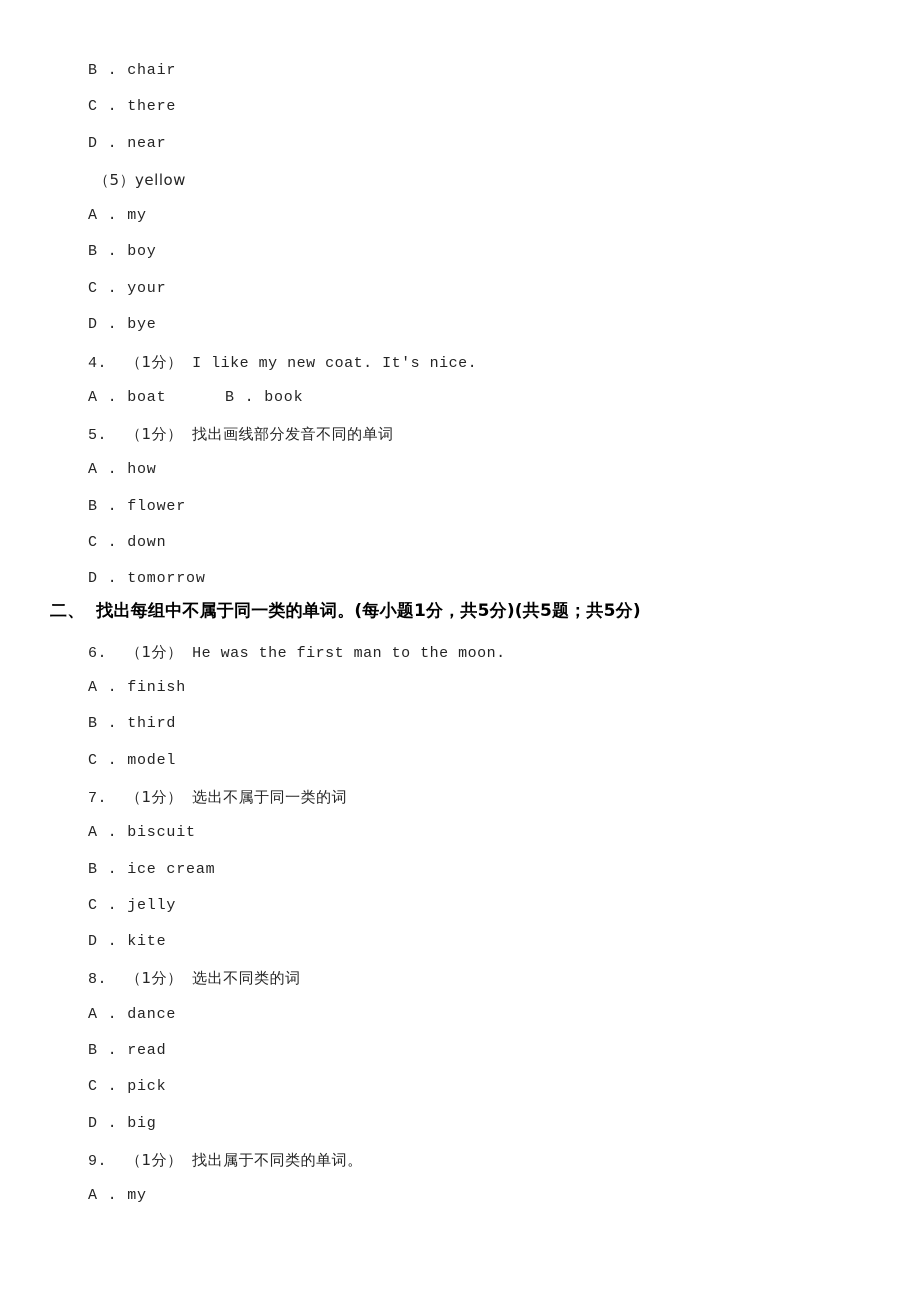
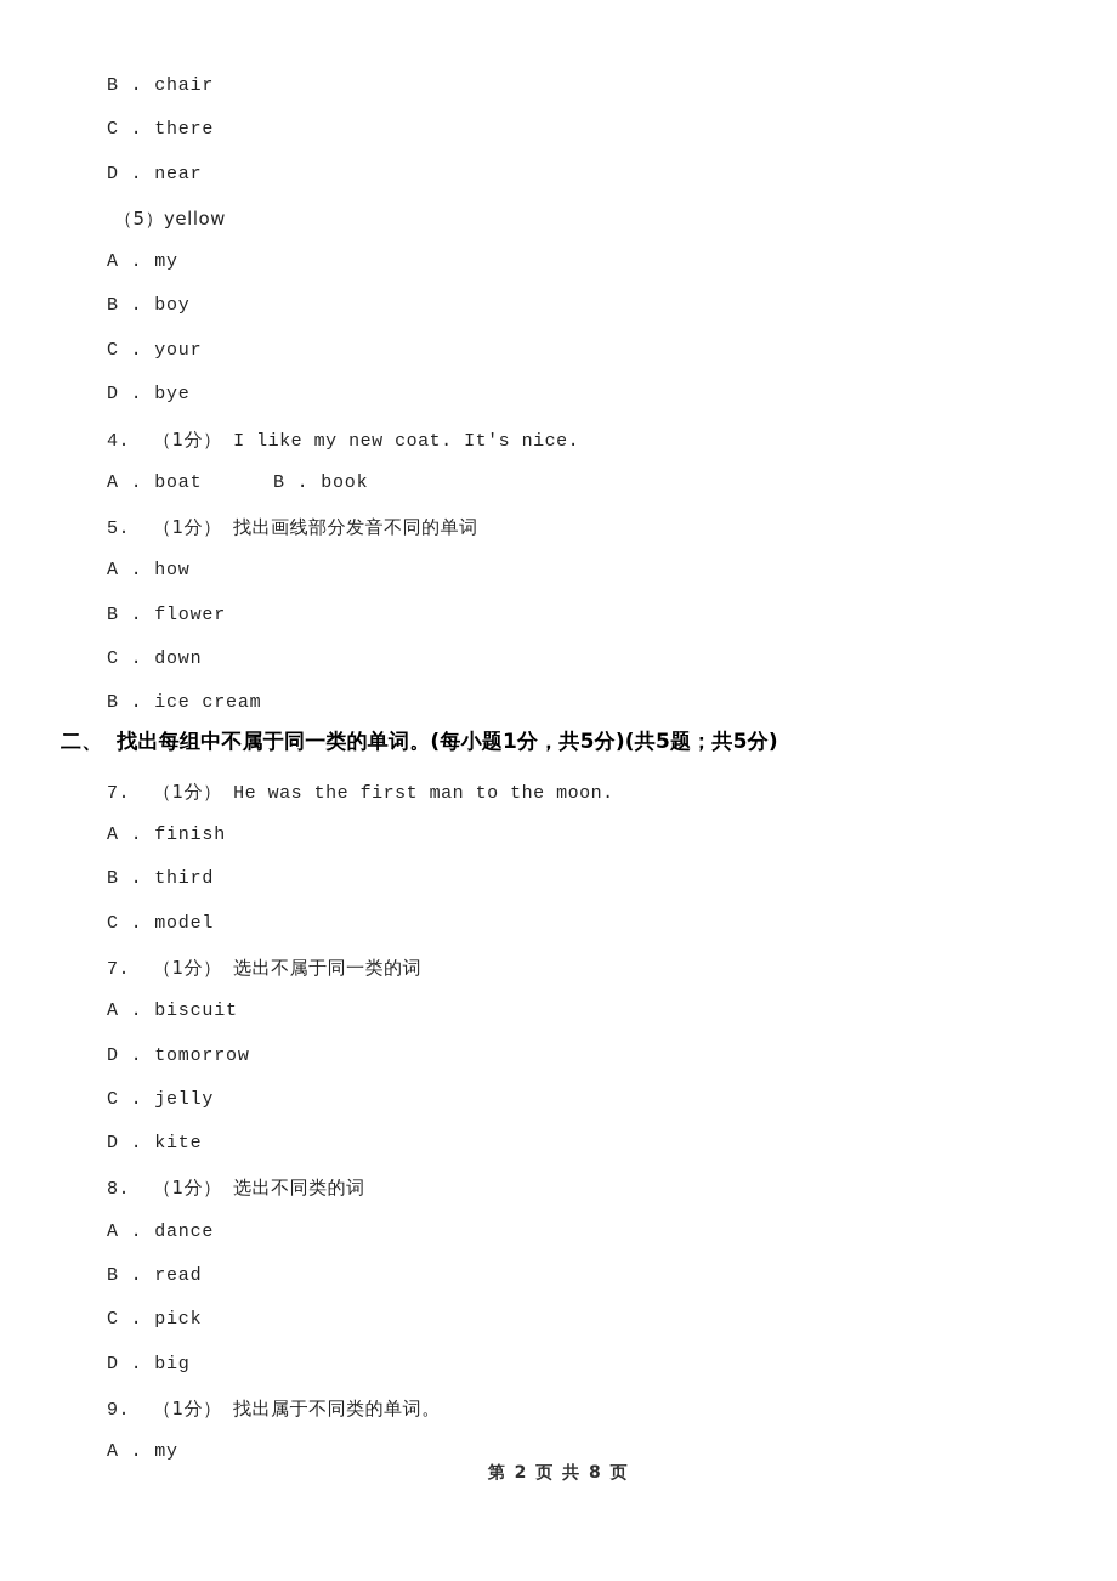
  B . chair
  C . there
  D . near
  （5）yellow
  A . my
  B . boy
  C . your
  D . bye
  4. （1分） I like my new coat. It's nice.
  A . boat
  B . book
  5. （1分） 找出画线部分发音不同的单词
  A . how
  B . flower
  C . down
- D . tomorrow
+ B . ice cream
  二、 找出每组中不属于同一类的单词。(每小题1分，共5分)(共5题；共5分)
- 6. （1分） He was the first man to the moon.
+ 7. （1分） He was the first man to the moon.
  A . finish
  B . third
  C . model
  7. （1分） 选出不属于同一类的词
  A . biscuit
- B . ice cream
+ D . tomorrow
  C . jelly
  D . kite
  8. （1分） 选出不同类的词
  A . dance
  B . read
  C . pick
  D . big
  9. （1分） 找出属于不同类的单词。
  A . my
+ 第 2 页 共 8 页
